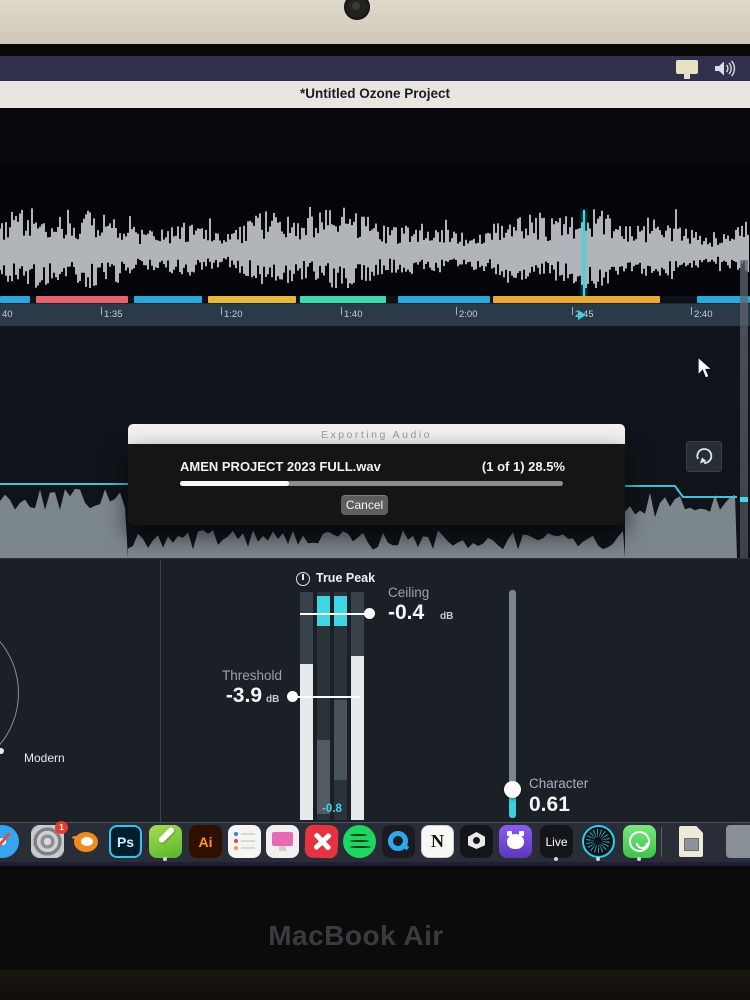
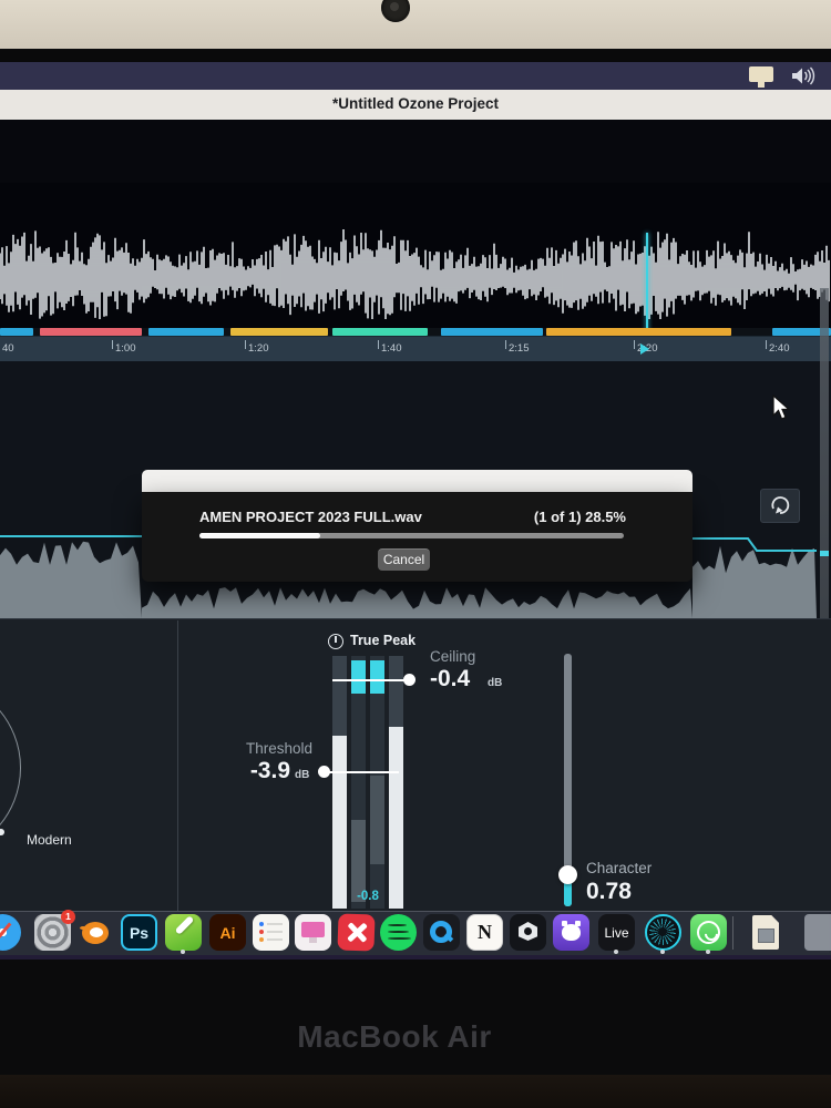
  *Untitled Ozone Project
  40
- 1:35
+ 1:00
  1:20
  1:40
- 2:00
+ 2:15
- 2:45
+ 2:20
  2:40
- Exporting Audio
  AMEN PROJECT 2023 FULL.wav
  (1 of 1) 28.5%
  Cancel
  Modern
  True Peak
  Ceiling
  -0.4
  dB
  Threshold
  -3.9
  dB
  -0.8
  Character
- 0.61
+ 0.78
  MacBook Air
  1
  Ps
  Ai
  N
  Live
